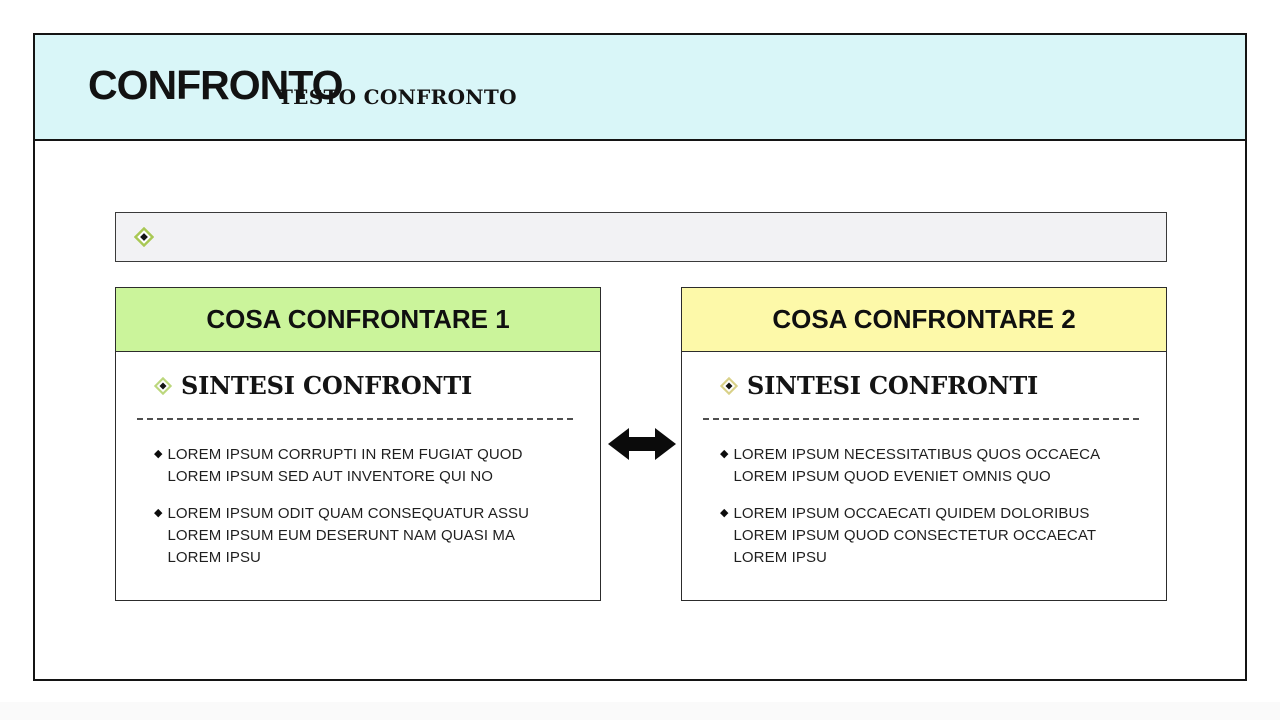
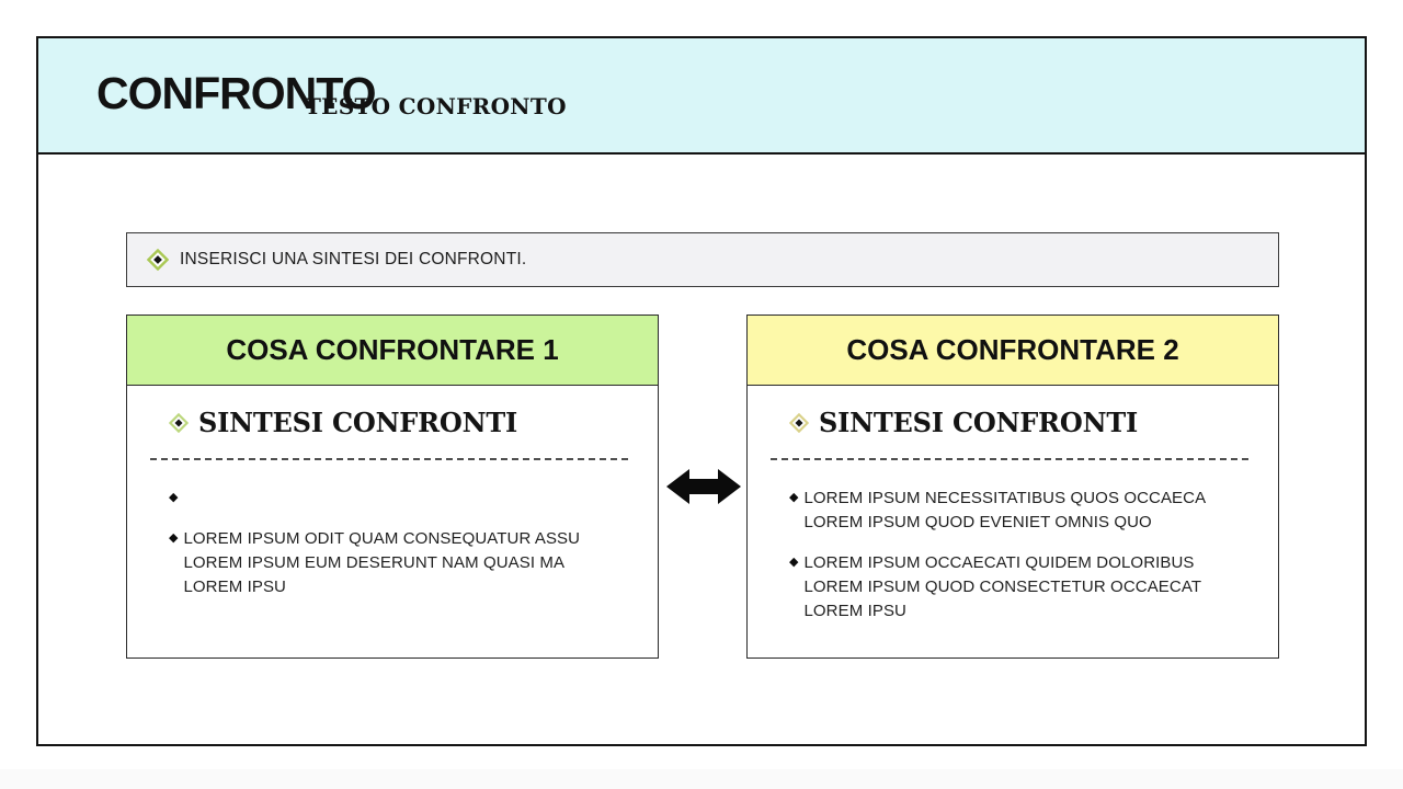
  CONFRONTO
  TESTO CONFRONTO
+ INSERISCI UNA SINTESI DEI CONFRONTI.
  COSA CONFRONTARE 1
  SINTESI CONFRONTI
  ◆
- LOREM IPSUM CORRUPTI IN REM FUGIAT QUOD
- LOREM IPSUM SED AUT INVENTORE QUI NO
  ◆
  LOREM IPSUM ODIT QUAM CONSEQUATUR ASSU
  LOREM IPSUM EUM DESERUNT NAM QUASI MA
  LOREM IPSU
  COSA CONFRONTARE 2
  SINTESI CONFRONTI
  ◆
  LOREM IPSUM NECESSITATIBUS QUOS OCCAECA
  LOREM IPSUM QUOD EVENIET OMNIS QUO
  ◆
  LOREM IPSUM OCCAECATI QUIDEM DOLORIBUS
  LOREM IPSUM QUOD CONSECTETUR OCCAECAT
  LOREM IPSU
